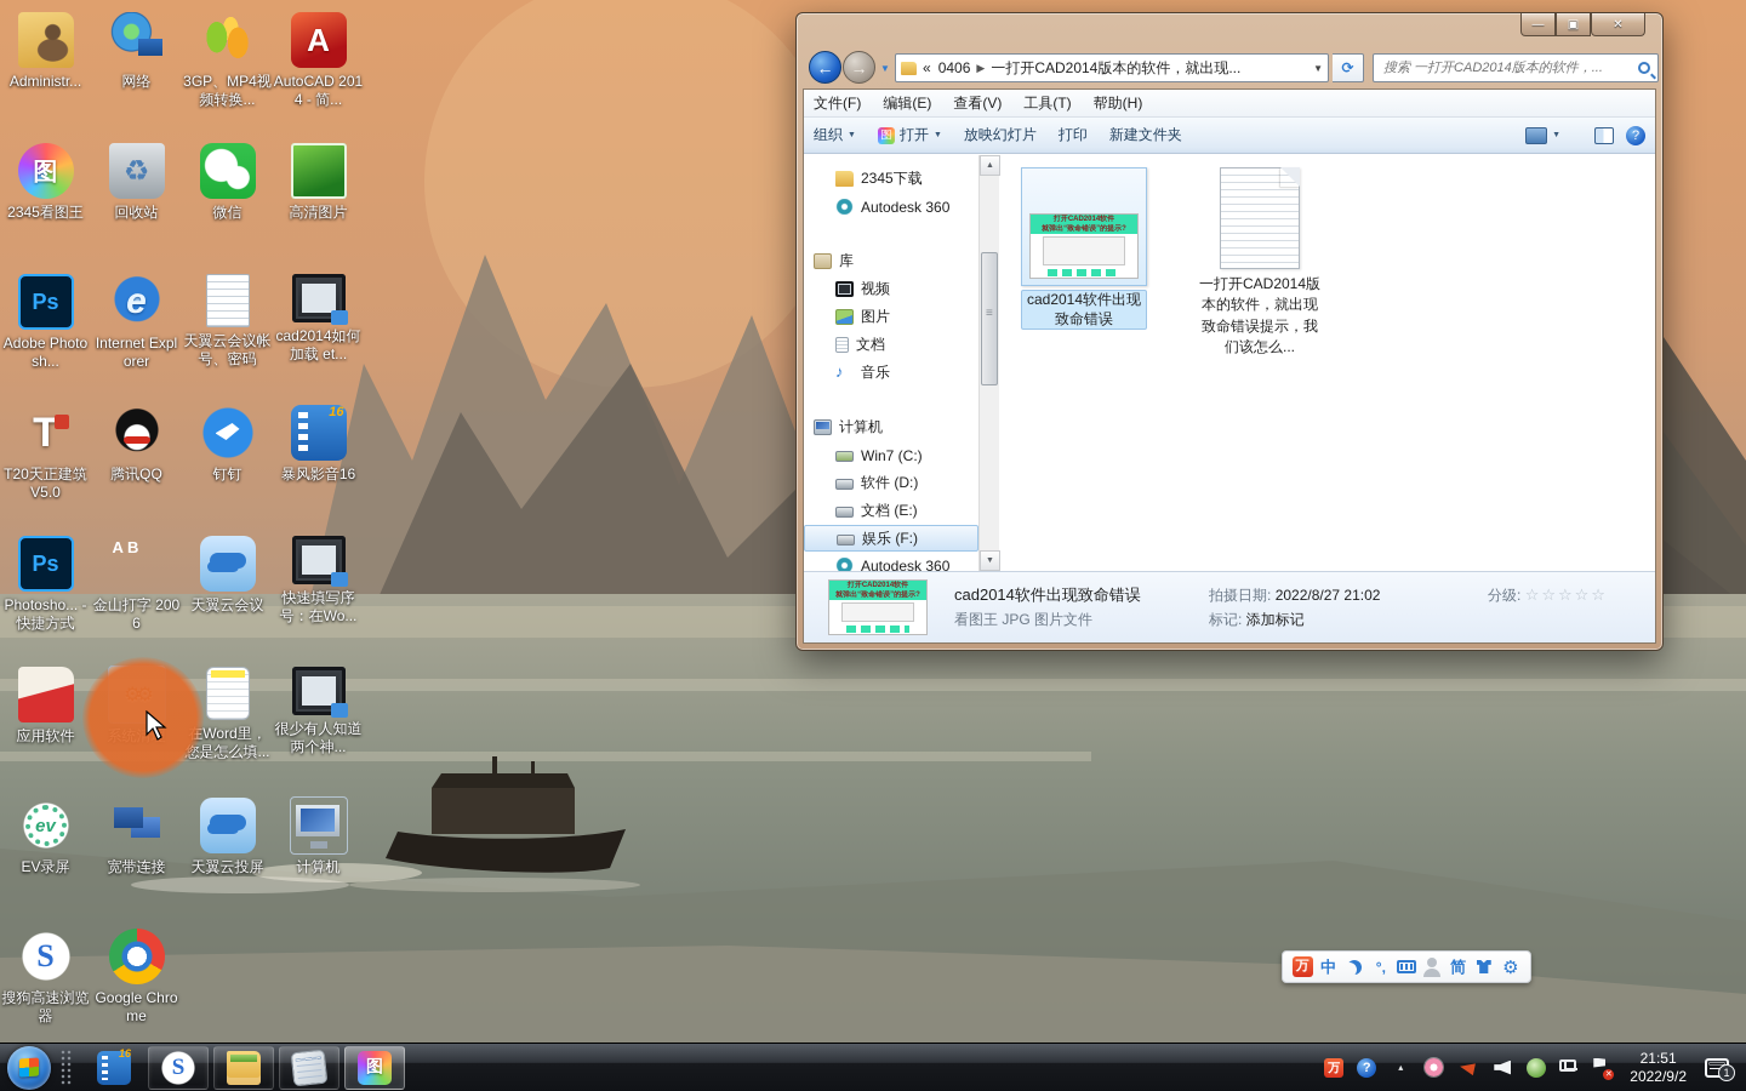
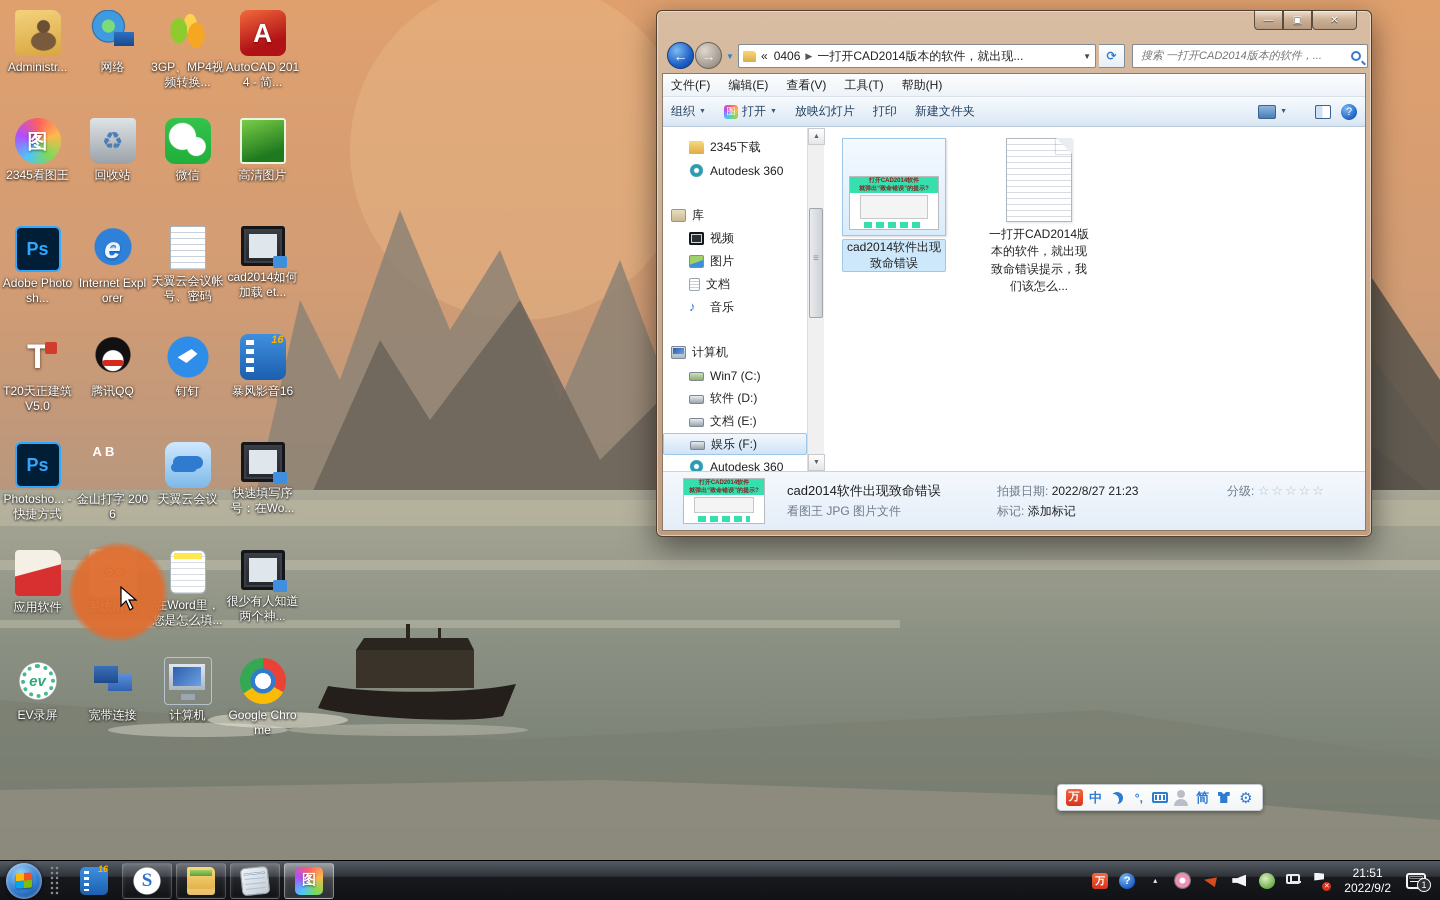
  Administr...
  网络
  3GP、MP4视频转换...
  AutoCAD 2014 - 简...
  2345看图王
  回收站
  微信
  高清图片
  Adobe Photosh...
  Internet Explorer
  天翼云会议帐号、密码
  cad2014如何加载 et...
  T20天正建筑 V5.0
  腾讯QQ
  钉钉
  暴风影音16
  Photosho... - 快捷方式
  金山打字 2006
  天翼云会议
  快速填写序号：在Wo...
  应用软件
  Word里，是怎么填...
  很少有人知道两个神...
  EV录屏
  宽带连接
- 天翼云投屏
  计算机
- 搜狗高速浏览器
  Google Chrome
  —
  ▣
  ✕
  ←
  →
  ▼
  «
  0406
  ▶
  一打开CAD2014版本的软件，就出现...
  ▼
  ⟳
  搜索 一打开CAD2014版本的软件，...
  文件(F)
  编辑(E)
  查看(V)
  工具(T)
  帮助(H)
  组织
  图
  打开
  放映幻灯片
  打印
  新建文件夹
  ?
  2345下载
  Autodesk 360
  库
  视频
  图片
  文档
  音乐
  计算机
  Win7 (C:)
  软件 (D:)
  文档 (E:)
  娱乐 (F:)
  Autodesk 360
  cad2014软件出现致命错误
  一打开CAD2014版本的软件，就出现致命错误提示，我们该怎么...
  cad2014软件出现致命错误
- 拍摄日期: 2022/8/27 21:02
+ 拍摄日期: 2022/8/27 21:23
  分级: ☆☆☆☆☆
  看图王 JPG 图片文件
  标记: 添加标记
  万
  中
  °,
  简
  ⚙
  万
  ?
  ▴
  21:51
  2022/9/2
